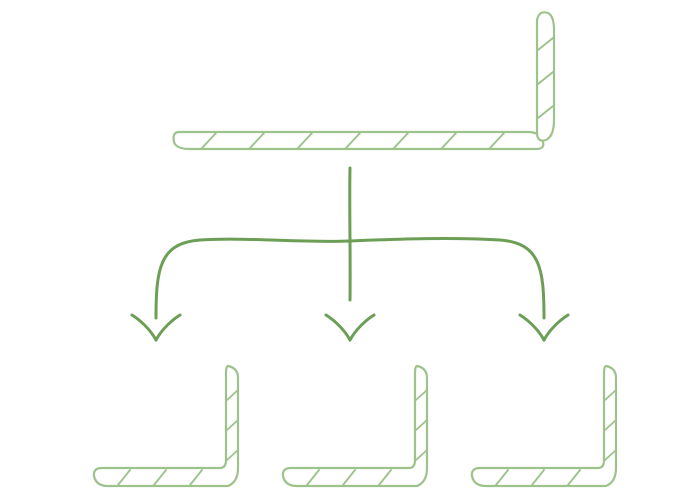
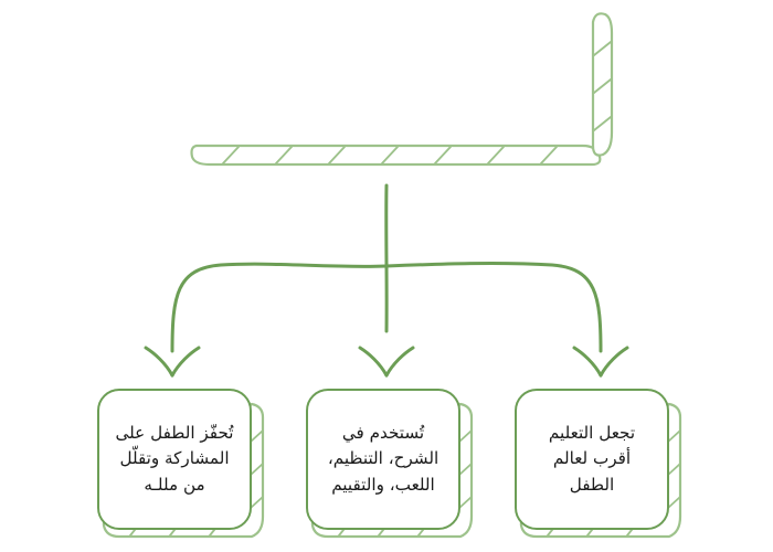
+ تُحفّز الطفل على
+ المشاركة وتقلّل
+ من مللـه
+ تُستخدم في
+ الشرح، التنظيم،
+ اللعب، والتقييم
+ تجعل التعليم
+ أقرب لعالم
+ الطفل
